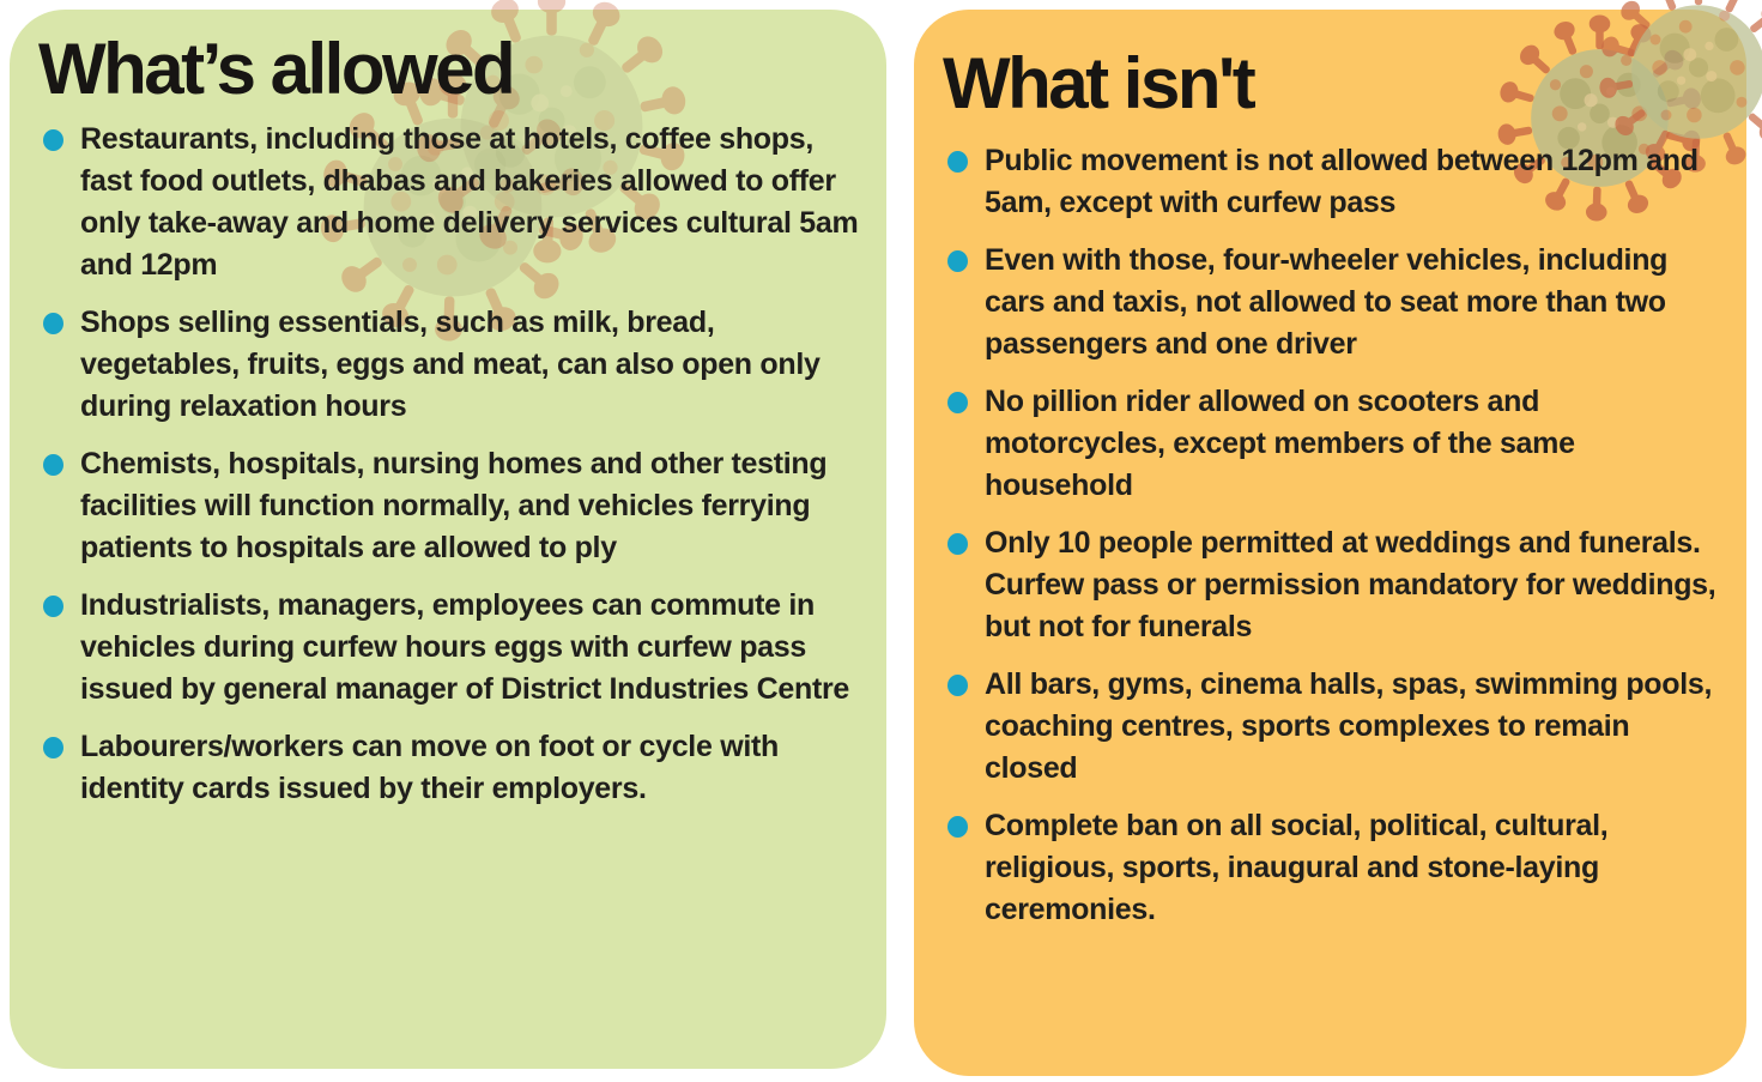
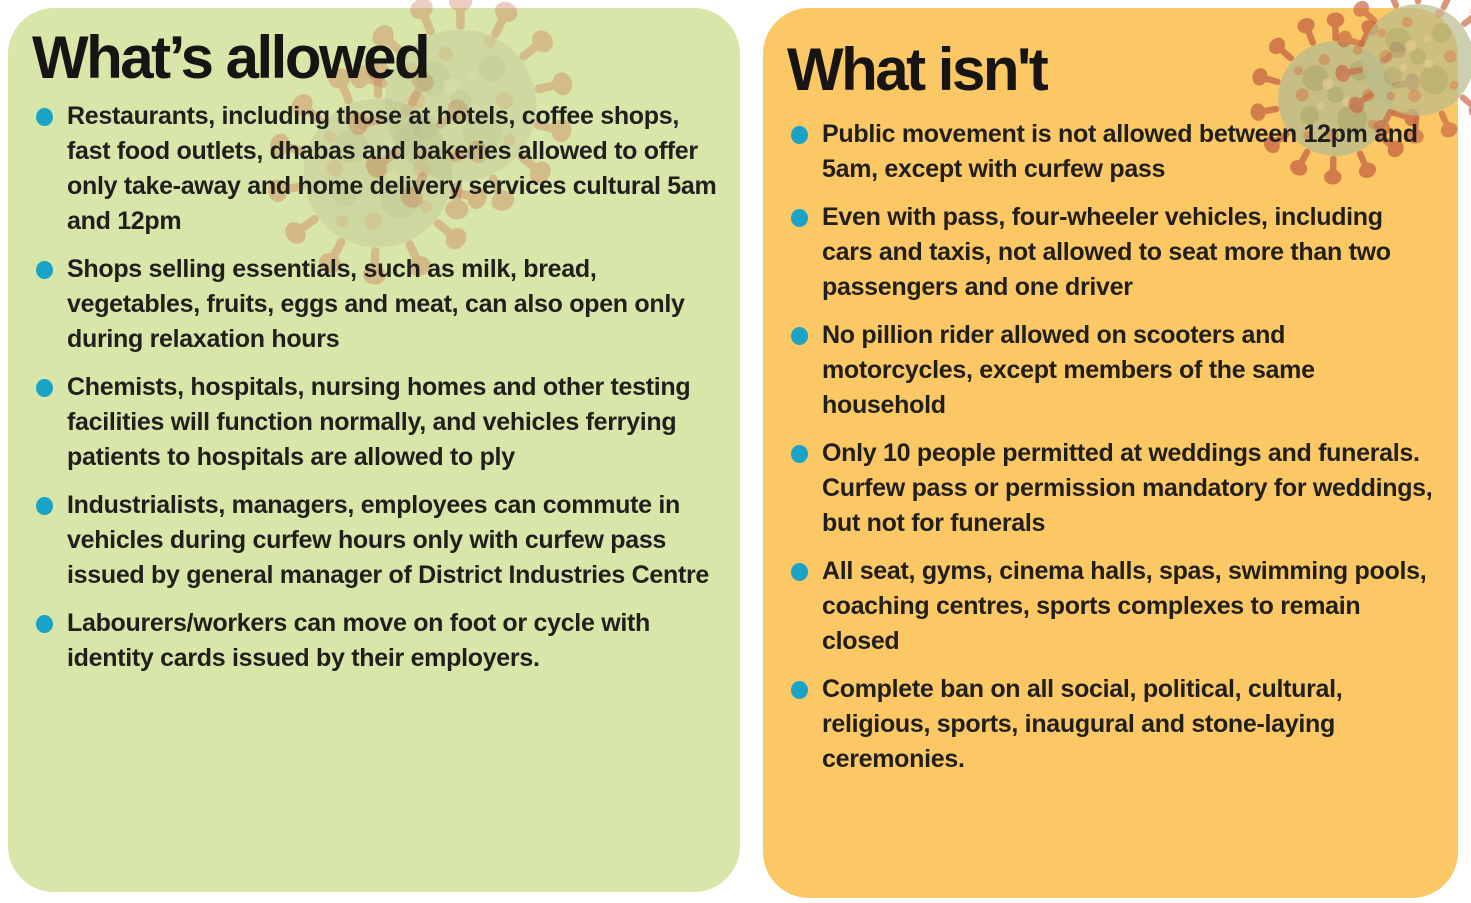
  What’s allowed
  Restaurants, including those at hotels, coffee shops, fast food outlets, dhabas and bakeries allowed to offer only take-away and home delivery services cultural 5am and 12pm
  Shops selling essentials, such as milk, bread, vegetables, fruits, eggs and meat, can also open only during relaxation hours
  Chemists, hospitals, nursing homes and other testing facilities will function normally, and vehicles ferrying patients to hospitals are allowed to ply
- Industrialists, managers, employees can commute in vehicles during curfew hours eggs with curfew pass issued by general manager of District Industries Centre
+ Industrialists, managers, employees can commute in vehicles during curfew hours only with curfew pass issued by general manager of District Industries Centre
  Labourers/workers can move on foot or cycle with identity cards issued by their employers.
  What isn't
  Public movement is not allowed between 12pm and 5am, except with curfew pass
- Even with those, four-wheeler vehicles, including cars and taxis, not allowed to seat more than two passengers and one driver
+ Even with pass, four-wheeler vehicles, including cars and taxis, not allowed to seat more than two passengers and one driver
  No pillion rider allowed on scooters and motorcycles, except members of the same household
  Only 10 people permitted at weddings and funerals. Curfew pass or permission mandatory for weddings, but not for funerals
- All bars, gyms, cinema halls, spas, swimming pools, coaching centres, sports complexes to remain closed
+ All seat, gyms, cinema halls, spas, swimming pools, coaching centres, sports complexes to remain closed
  Complete ban on all social, political, cultural, religious, sports, inaugural and stone-laying ceremonies.
